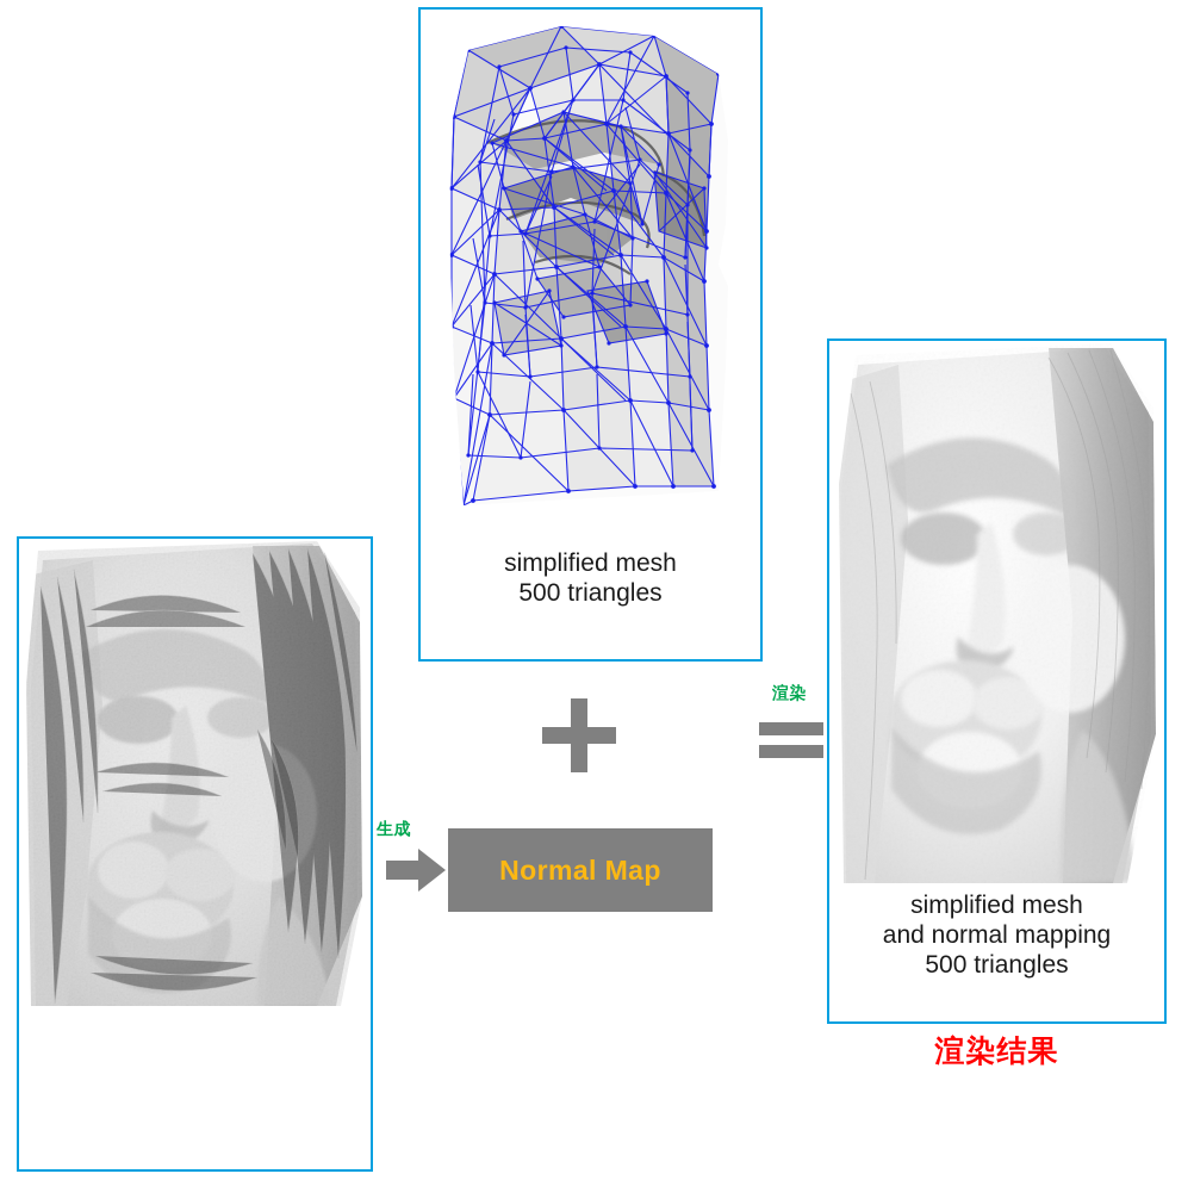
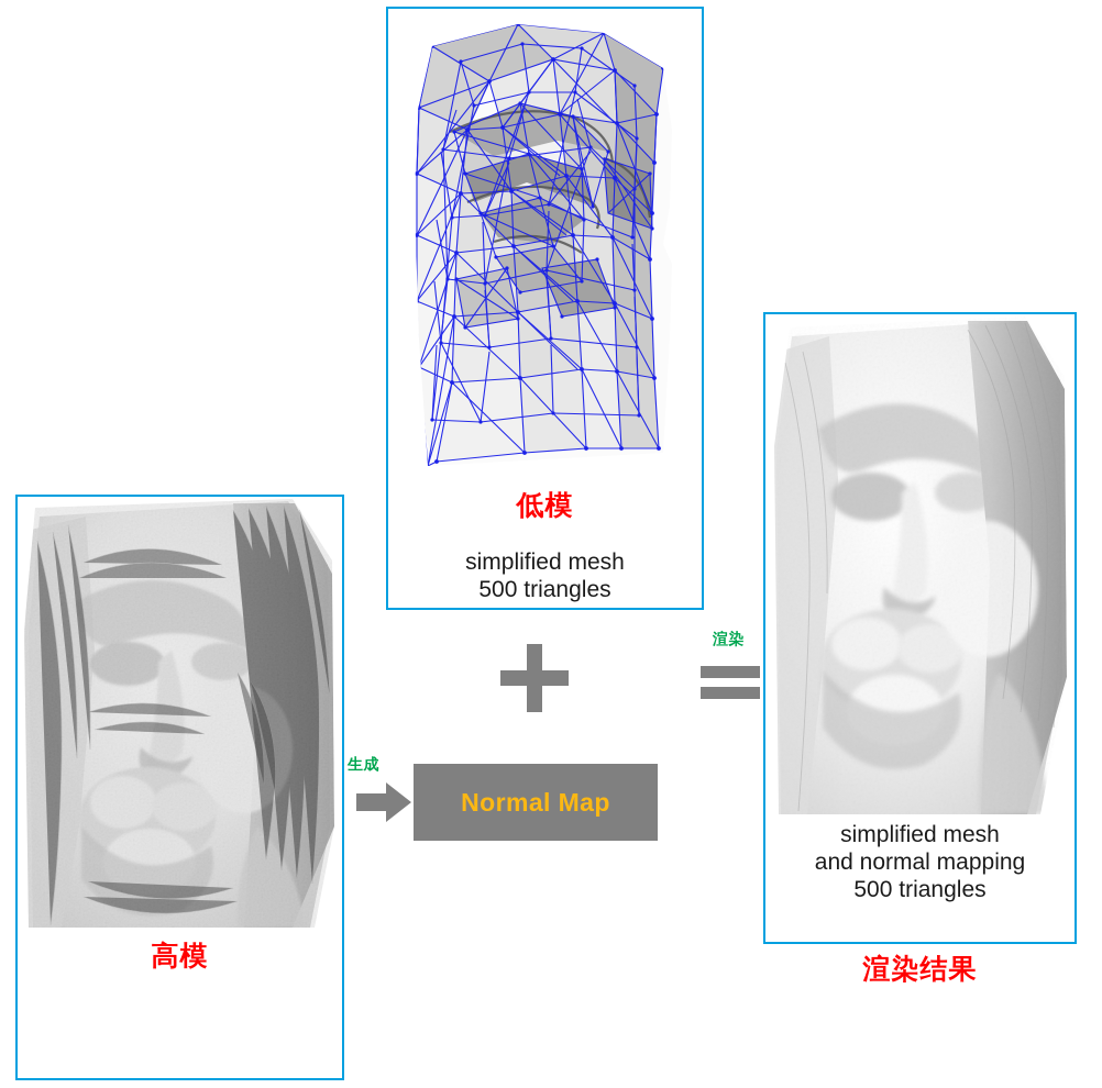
+ 高模
+ 低模
  simplified mesh
  500 triangles
  simplified mesh
  and normal mapping
  500 triangles
  渲染结果
  Normal Map
  生成
  渲染
